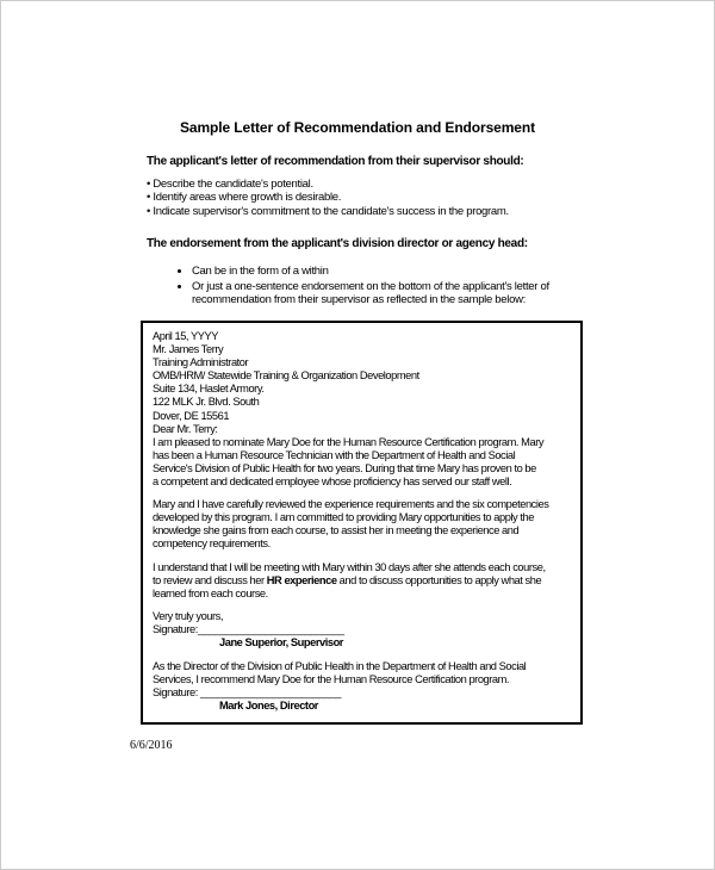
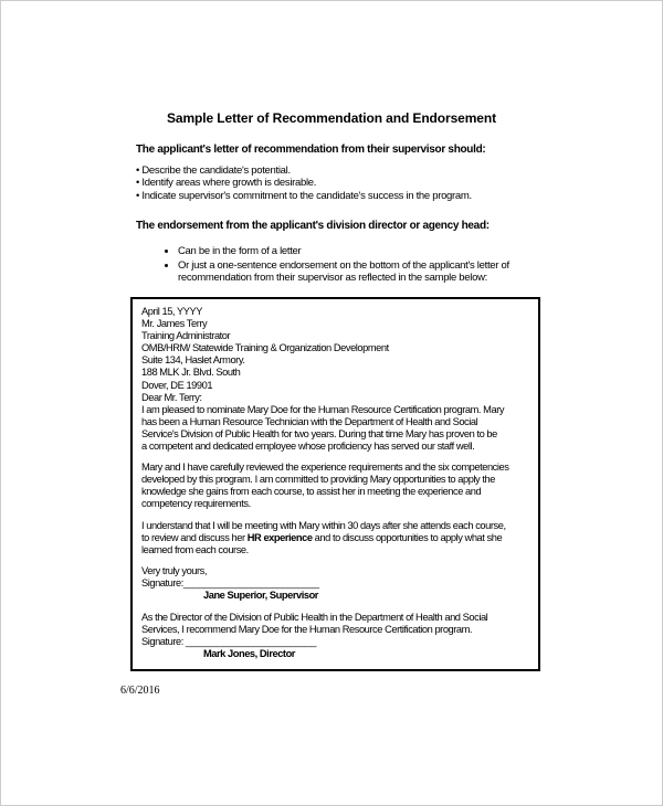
  Sample Letter of Recommendation and Endorsement
  The applicant's letter of recommendation from their supervisor should:
  Describe the candidate's potential.
  Identify areas where growth is desirable.
  Indicate supervisor's commitment to the candidate's success in the program.
  The endorsement from the applicant's division director or agency head:
- Can be in the form of a within
+ Can be in the form of a letter
  Or just a one-sentence endorsement on the bottom of the applicant's letter of
  recommendation from their supervisor as reflected in the sample below:
  April 15, YYYY
  Mr. James Terry
  Training Administrator
  OMB/HRM/ Statewide Training & Organization Development
  Suite 134, Haslet Armory.
- 122 MLK Jr. Blvd. South
+ 188 MLK Jr. Blvd. South
- Dover, DE 15561
+ Dover, DE 19901
  Dear Mr. Terry:
  I am pleased to nominate Mary Doe for the Human Resource Certification program. Mary
  has been a Human Resource Technician with the Department of Health and Social
  Service's Division of Public Health for two years. During that time Mary has proven to be
  a competent and dedicated employee whose proficiency has served our staff well.
  Mary and I have carefully reviewed the experience requirements and the six competencies
  developed by this program. I am committed to providing Mary opportunities to apply the
  knowledge she gains from each course, to assist her in meeting the experience and
  competency requirements.
  I understand that I will be meeting with Mary within 30 days after she attends each course,
  to review and discuss her HR experience and to discuss opportunities to apply what she
  learned from each course.
  Very truly yours,
  Signature:__________________________
  Jane Superior, Supervisor
  As the Director of the Division of Public Health in the Department of Health and Social
  Services, I recommend Mary Doe for the Human Resource Certification program.
  Signature: _________________________
  Mark Jones, Director
  6/6/2016
